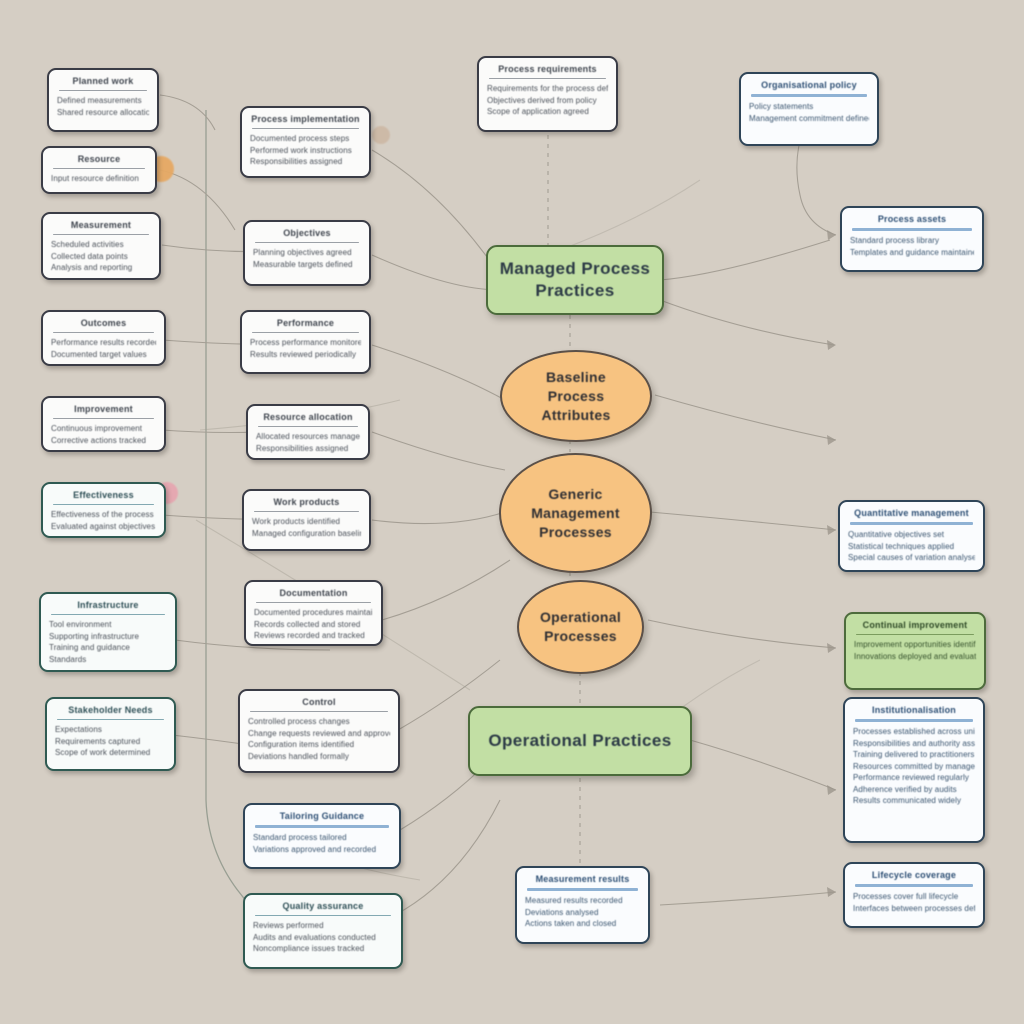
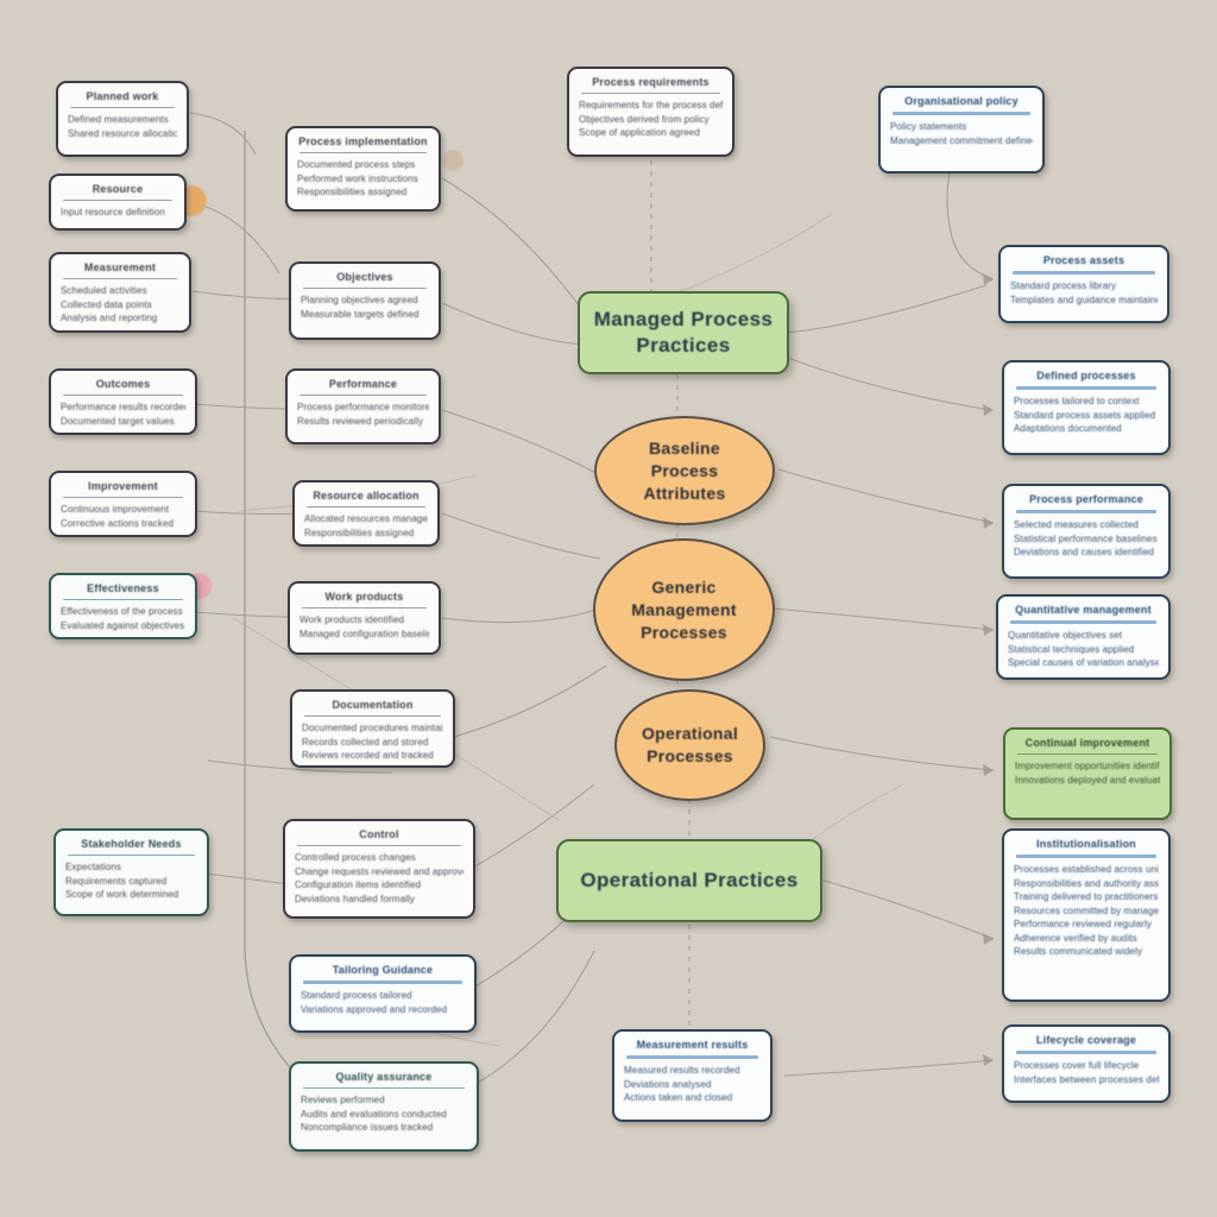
  Planned work
  Defined measurements
  Shared resource allocatio
  Resource
  Input resource definition
  Measurement
  Scheduled activities
  Collected data points
  Analysis and reporting
  Outcomes
  Performance results recorde
  Documented target values
  Improvement
  Continuous improvement
  Corrective actions tracked
  Effectiveness
  Effectiveness of the process
  Evaluated against objectives
- Infrastructure
- Tool environment
- Supporting infrastructure
- Training and guidance
- Standards
  Stakeholder Needs
  Expectations
  Requirements captured
  Scope of work determined
  Process implementation
  Documented process steps
  Performed work instructions
  Responsibilities assigned
  Objectives
  Planning objectives agreed
  Measurable targets defined
  Performance
  Process performance monitore
  Results reviewed periodically
  Resource allocation
  Allocated resources manage
  Responsibilities assigned
  Work products
  Work products identified
  Managed configuration baseli
  Documentation
  Documented procedures maintai
  Records collected and stored
  Reviews recorded and tracked
  Control
  Controlled process changes
  Change requests reviewed and approv
  Configuration items identified
  Deviations handled formally
  Tailoring Guidance
  Standard process tailored
  Variations approved and recorded
  Quality assurance
  Reviews performed
  Audits and evaluations conducted
  Noncompliance issues tracked
  Process requirements
  Requirements for the process def
  Objectives derived from policy
  Scope of application agreed
  Managed Process
  Practices
  Baseline
  Process Attributes
  Generic
  Management
  Processes
  Operational
  Processes
  Operational Practices
  Measurement results
  Measured results recorded
  Deviations analysed
  Actions taken and closed
  Organisational policy
  Policy statements
  Management commitment define
  Process assets
  Standard process library
  Templates and guidance maintain
+ Defined processes
+ Processes tailored to context
+ Standard process assets applied
+ Adaptations documented
+ Process performance
+ Selected measures collected
+ Statistical performance baselines
+ Deviations and causes identified
  Quantitative management
  Quantitative objectives set
  Statistical techniques applied
  Special causes of variation analyse
  Continual improvement
  Improvement opportunities identif
  Innovations deployed and evaluat
  Institutionalisation
  Processes established across uni
  Responsibilities and authority ass
  Training delivered to practitioners
  Resources committed by manage
  Performance reviewed regularly
  Adherence verified by audits
  Results communicated widely
  Lifecycle coverage
  Processes cover full lifecycle
  Interfaces between processes def
